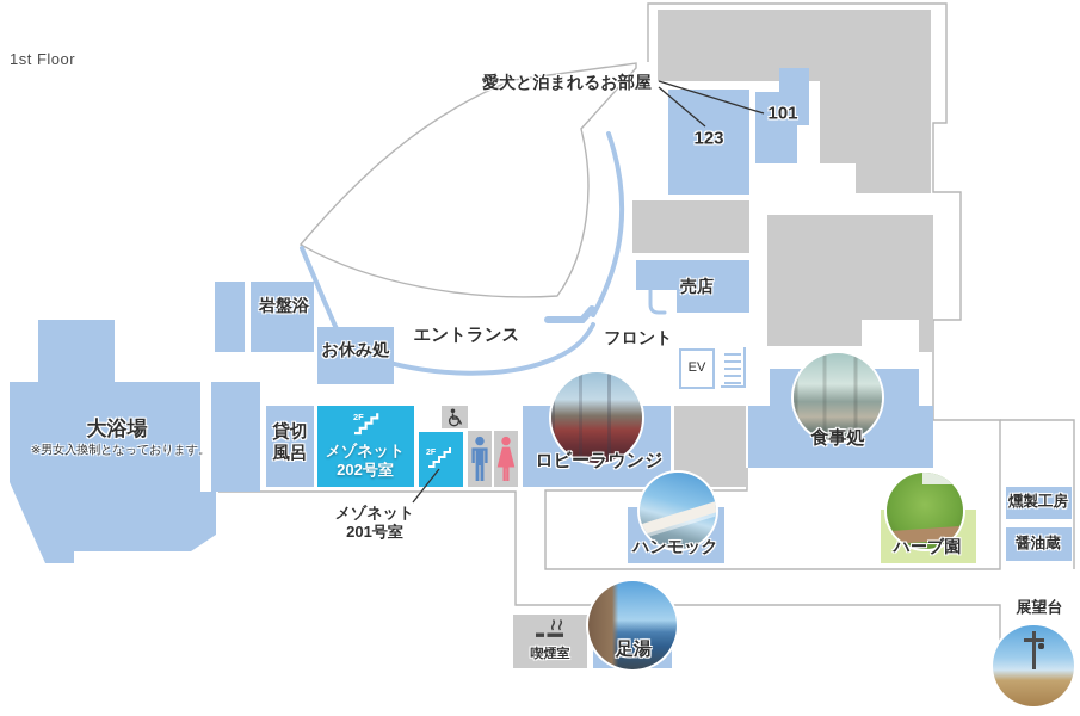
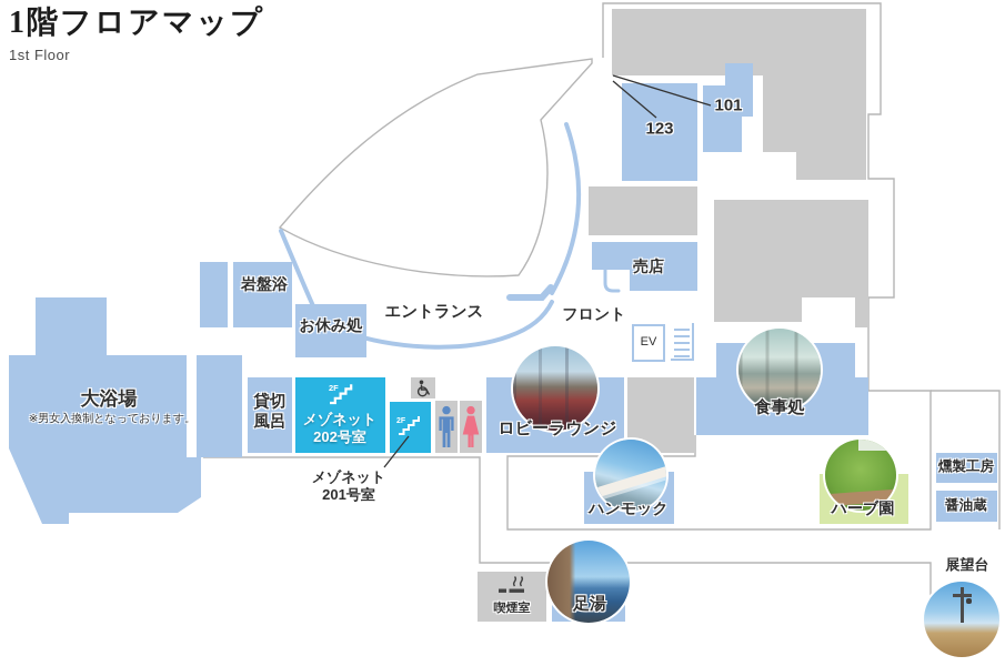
  2F
+ 1階フロアマップ
  1st Floor
- 愛犬と泊まれるお部屋
  123
  101
  売店
  フロント
  EV
  エントランス
  岩盤浴
  お休み処
  大浴場
  ※男女入換制となっております。
  貸切
  風呂
  メゾネット
  202号室
  メゾネット
  201号室
  ロビーラウンジ
  食事処
  ハンモック
  ハーブ園
  燻製工房
  醤油蔵
  喫煙室
  足湯
  展望台
